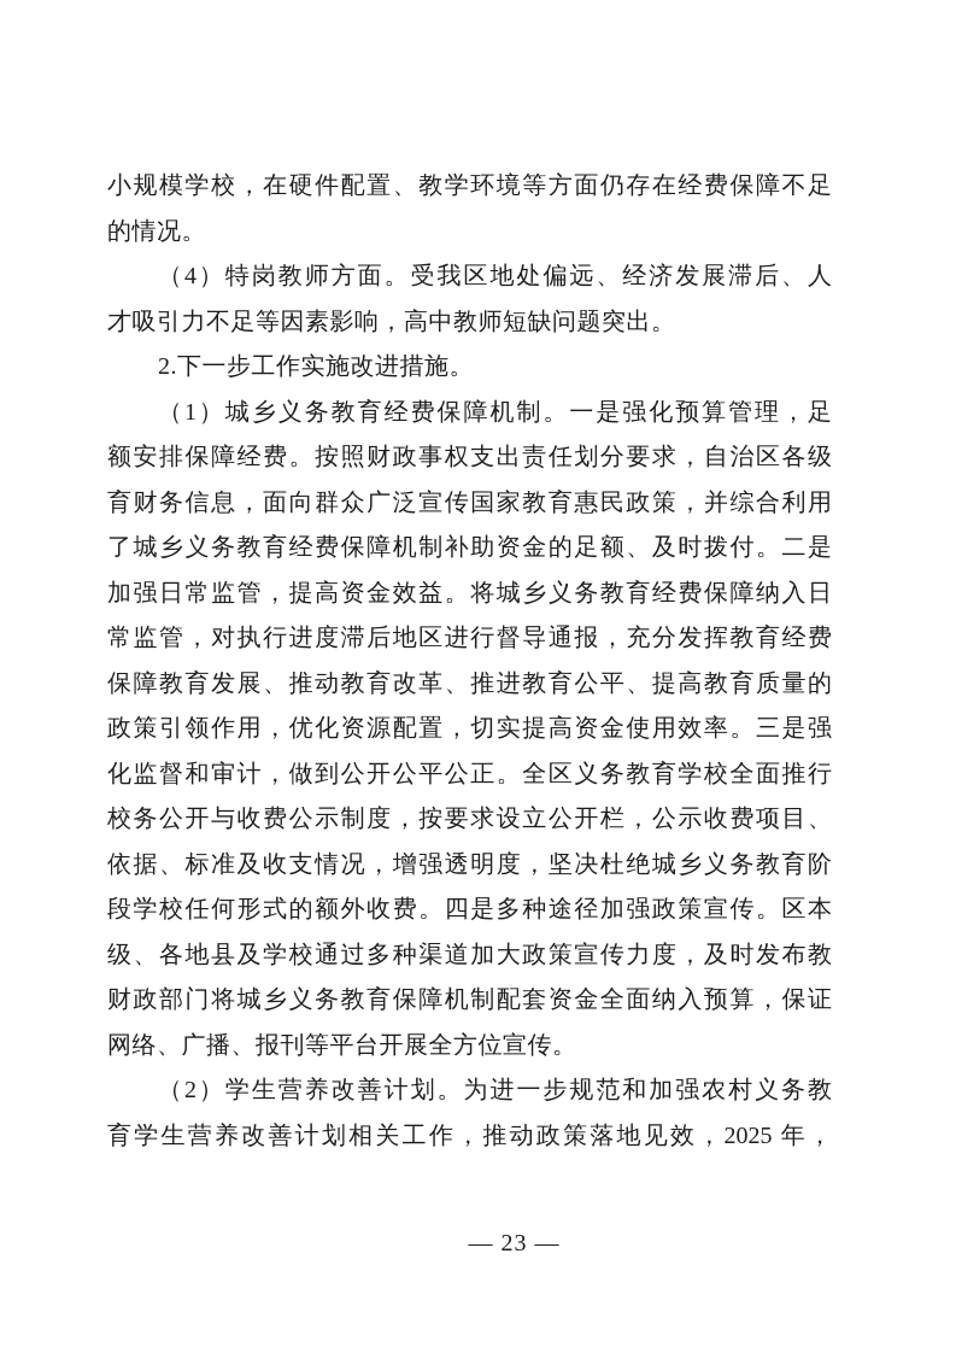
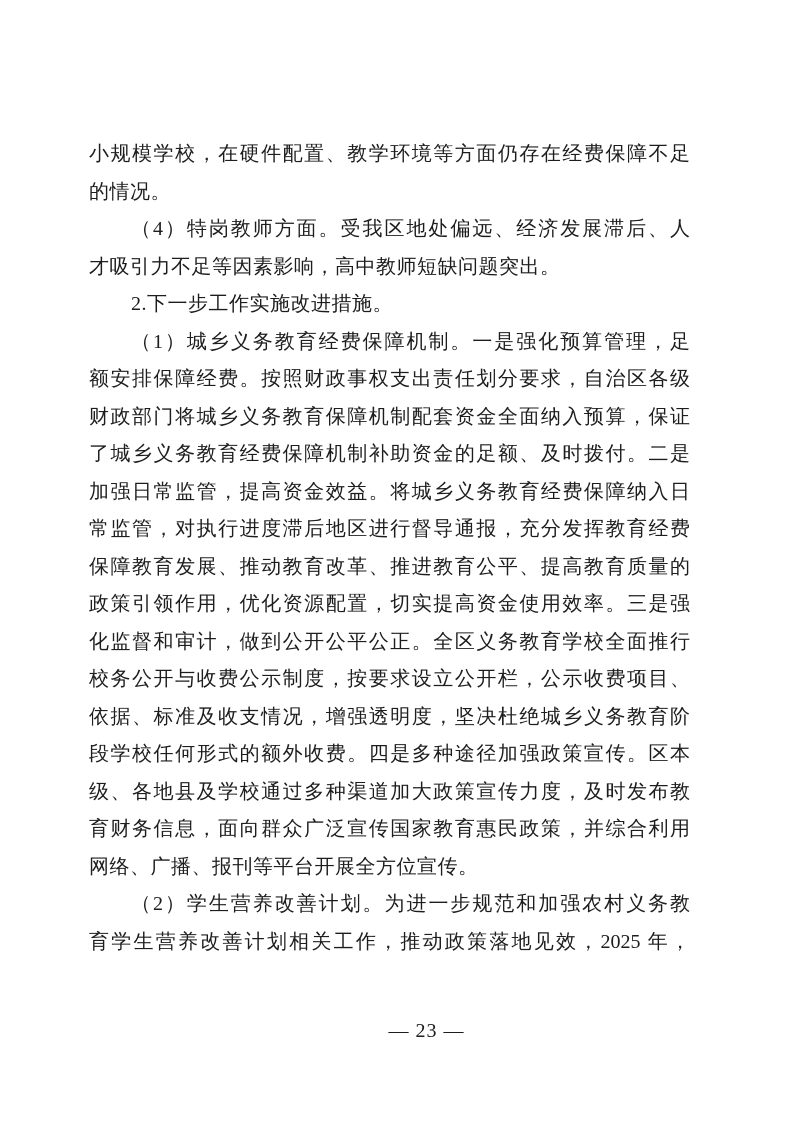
  小规模学校，在硬件配置、教学环境等方面仍存在经费保障不足
  的情况。
  （4）特岗教师方面。受我区地处偏远、经济发展滞后、人
  才吸引力不足等因素影响，高中教师短缺问题突出。
  2.下一步工作实施改进措施。
  （1）城乡义务教育经费保障机制。一是强化预算管理，足
  额安排保障经费。按照财政事权支出责任划分要求，自治区各级
- 育财务信息，面向群众广泛宣传国家教育惠民政策，并综合利用
+ 财政部门将城乡义务教育保障机制配套资金全面纳入预算，保证
  了城乡义务教育经费保障机制补助资金的足额、及时拨付。二是
  加强日常监管，提高资金效益。将城乡义务教育经费保障纳入日
  常监管，对执行进度滞后地区进行督导通报，充分发挥教育经费
  保障教育发展、推动教育改革、推进教育公平、提高教育质量的
  政策引领作用，优化资源配置，切实提高资金使用效率。三是强
  化监督和审计，做到公开公平公正。全区义务教育学校全面推行
  校务公开与收费公示制度，按要求设立公开栏，公示收费项目、
  依据、标准及收支情况，增强透明度，坚决杜绝城乡义务教育阶
  段学校任何形式的额外收费。四是多种途径加强政策宣传。区本
  级、各地县及学校通过多种渠道加大政策宣传力度，及时发布教
- 财政部门将城乡义务教育保障机制配套资金全面纳入预算，保证
+ 育财务信息，面向群众广泛宣传国家教育惠民政策，并综合利用
  网络、广播、报刊等平台开展全方位宣传。
  （2）学生营养改善计划。为进一步规范和加强农村义务教
  育学生营养改善计划相关工作，推动政策落地见效，2025 年，
  — 23 —
